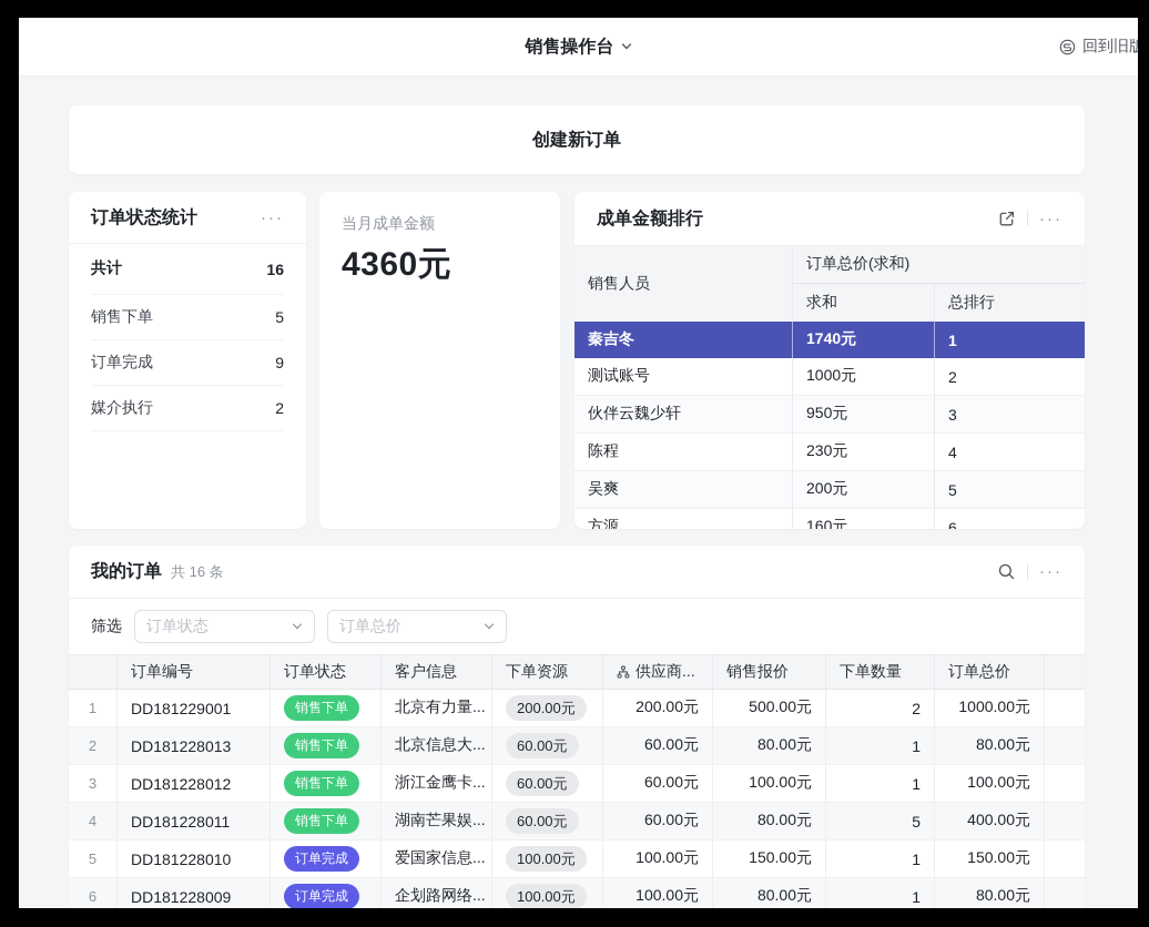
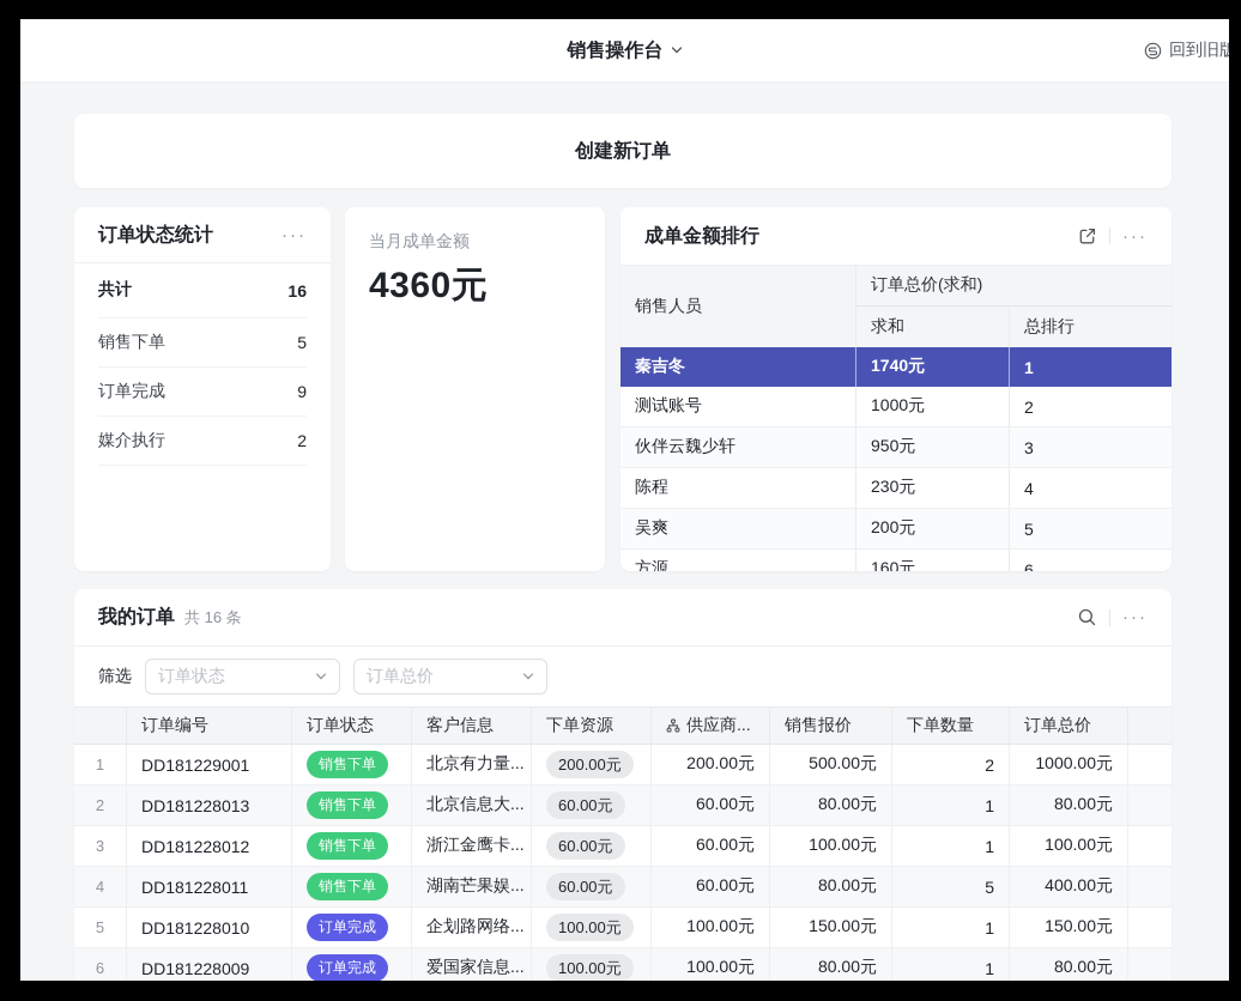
  销售操作台
  回到旧版
  创建新订单
  订单状态统计
  ···
  共计
  16
  销售下单
  5
  订单完成
  9
  媒介执行
  2
  当月成单金额
  4360元
  成单金额排行
  ···
  销售人员
  订单总价(求和)
  求和
  总排行
  秦吉冬
  1740元
  1
  测试账号
  1000元
  2
  伙伴云魏少轩
  950元
  3
  陈程
  230元
  4
  吴爽
  200元
  5
  方源
  160元
  6
  我的订单
  共 16 条
  ···
  筛选
  订单状态
  订单总价
  订单编号
  订单状态
  客户信息
  下单资源
  供应商...
  销售报价
  下单数量
  订单总价
  1
  DD181229001
  销售下单
  北京有力量...
  200.00元
  200.00元
  500.00元
  2
  1000.00元
  2
  DD181228013
  销售下单
  北京信息大...
  60.00元
  60.00元
  80.00元
  1
  80.00元
  3
  DD181228012
  销售下单
  浙江金鹰卡...
  60.00元
  60.00元
  100.00元
  1
  100.00元
  4
  DD181228011
  销售下单
  湖南芒果娱...
  60.00元
  60.00元
  80.00元
  5
  400.00元
  5
  DD181228010
  订单完成
- 爱国家信息...
+ 企划路网络...
  100.00元
  100.00元
  150.00元
  1
  150.00元
  6
  DD181228009
  订单完成
- 企划路网络...
+ 爱国家信息...
  100.00元
  100.00元
  80.00元
  1
  80.00元
